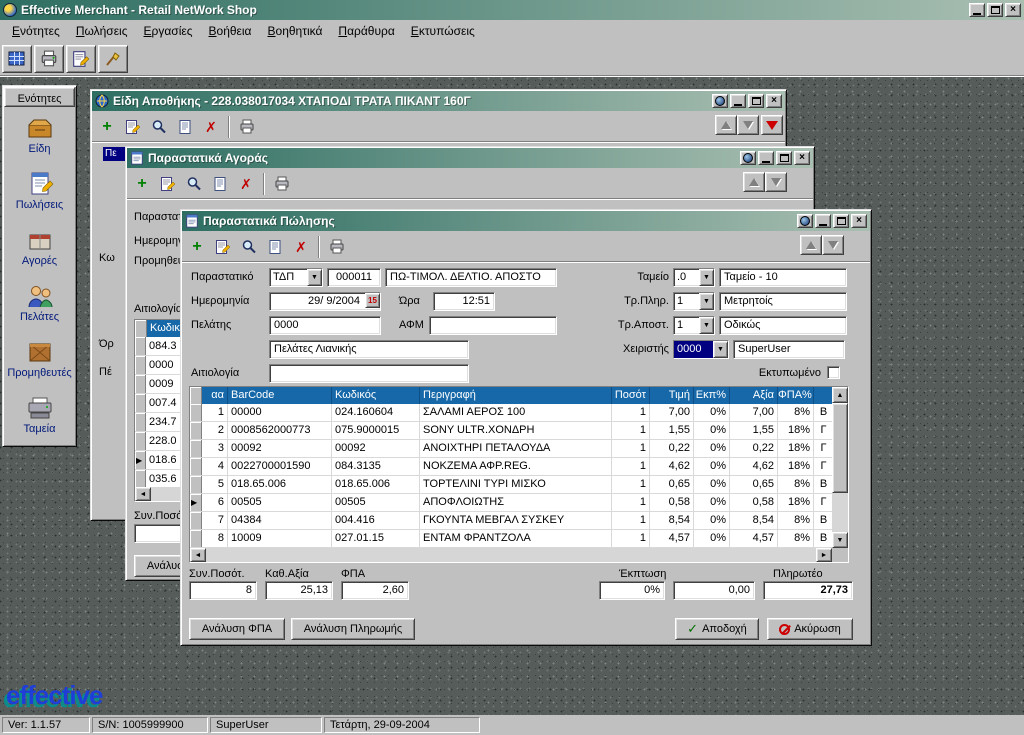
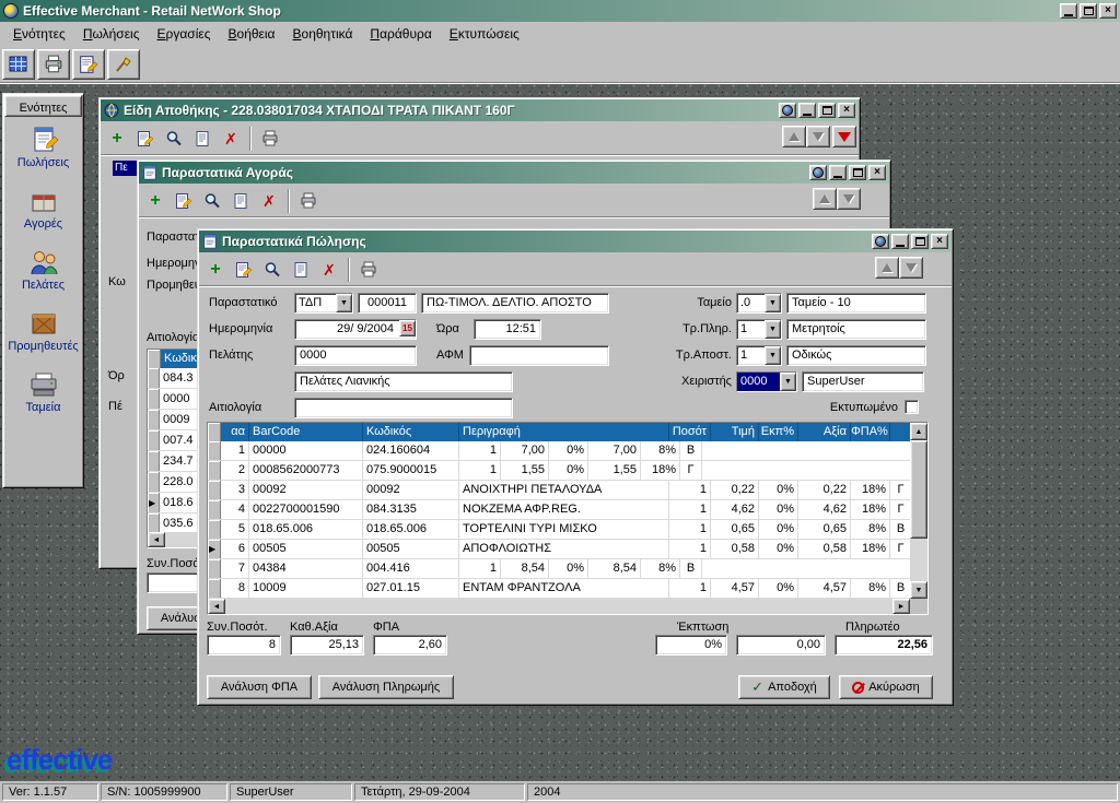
  Effective Merchant - Retail NetWork Shop
  ×
  Ενότητες
  Πωλήσεις
  Εργασίες
  Βοήθεια
  Βοηθητικά
  Παράθυρα
  Εκτυπώσεις
  Ενότητες
- Είδη
  Πωλήσεις
  Αγορές
  Πελάτες
  Προμηθευτές
  Ταμεία
  Είδη Αποθήκης - 228.038017034 ΧΤΑΠΟΔΙ ΤΡΑΤΑ ΠΙΚΑΝΤ 160Γ
  ×
  +
  ✗
  Πε
  Κω
  Όρ
  Πέ
  Παραστατικά Αγοράς
  ×
  +
  ✗
  Ημερομη
  Αιτιολογί
  Κωδικ
  084.3
  0000
  0009
  007.4
  234.7
  228.0
  018.6
  035.6
  Συν.Ποσ
  Παραστατικά Πώλησης
  ×
  +
  ✗
  Παραστατικό
  ΤΔΠ
  000011
  ΠΩ-ΤΙΜΟΛ. ΔΕΛΤΙΟ. ΑΠΟΣΤΟ
  Ταμείο
  .0
  Ταμείο - 10
  Ημερομηνία
  29/ 9/2004
  15
  Ώρα
  12:51
  Τρ.Πληρ.
  1
  Μετρητοίς
  Πελάτης
  0000
  ΑΦΜ
  Τρ.Αποστ.
  1
  Οδικώς
  Πελάτες Λιανικής
  Χειριστής
  0000
  SuperUser
  Αιτιολογία
  Εκτυπωμένο
  αα
  BarCode
  Κωδικός
  Περιγραφή
  Ποσότ
  Τιμή
  Εκπ%
  Αξία
  ΦΠΑ%
  1
  00000
  024.160604
- ΣΑΛΑΜΙ ΑΕΡΟΣ 100
  1
  7,00
  0%
  7,00
  8%
  Β
  2
  0008562000773
  075.9000015
- SONY ULTR.ΧΟΝΔΡΗ
  1
  1,55
  0%
  1,55
  18%
  Γ
  3
  00092
  00092
  ΑΝΟΙΧΤΗΡΙ ΠΕΤΑΛΟΥΔΑ
  1
  0,22
  0%
  0,22
  18%
  Γ
  4
  0022700001590
  084.3135
  ΝΟΚΖΕΜΑ ΑΦΡ.REG.
  1
  4,62
  0%
  4,62
  18%
  Γ
  5
  018.65.006
  018.65.006
  ΤΟΡΤΕΛΙΝΙ ΤΥΡΙ ΜΙΣΚΟ
  1
  0,65
  0%
  0,65
  8%
  Β
  6
  00505
  00505
  ΑΠΟΦΛΟΙΩΤΗΣ
  1
  0,58
  0%
  0,58
  18%
  Γ
  7
  04384
  004.416
- ΓΚΟΥΝΤΑ ΜΕΒΓΑΛ ΣΥΣΚΕΥ
  1
  8,54
  0%
  8,54
  8%
  Β
  8
  10009
  027.01.15
  ΕΝΤΑΜ ΦΡΑΝΤΖΟΛΑ
  1
  4,57
  0%
  4,57
  8%
  Β
  Συν.Ποσότ.
  8
  Καθ.Αξία
  25,13
  ΦΠΑ
  2,60
  Έκπτωση
  0%
  0,00
  Πληρωτέο
- 27,73
+ 22,56
  Ανάλυση ΦΠΑ
  Ανάλυση Πληρωμής
  ✓
  Αποδοχή
  Ακύρωση
  effective
  Ver: 1.1.57
  S/N: 1005999900
  SuperUser
  Τετάρτη, 29-09-2004
+ 2004
